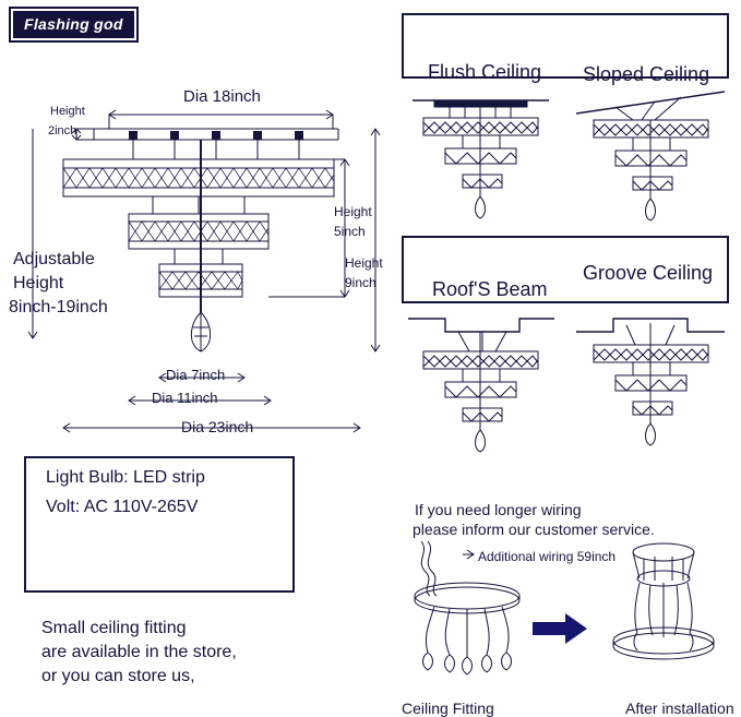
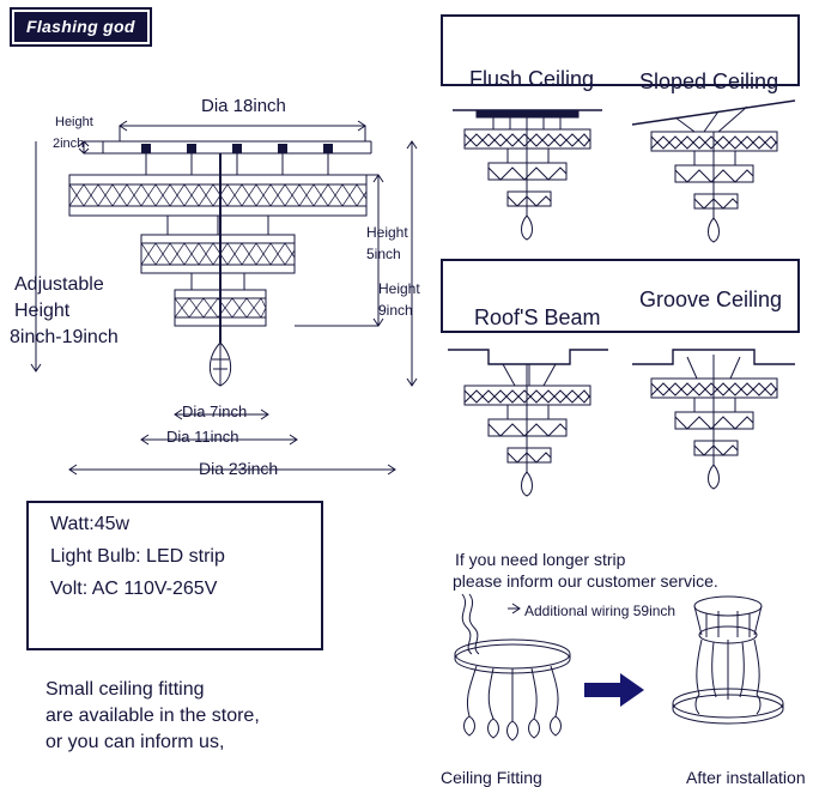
  Flashing god
  Dia 18inch
  Height
  2inch
  Height
  5inch
  Height
  9inch
  Adjustable
  Height
  8inch-19inch
  Dia 7inch
  Dia 11inch
  Dia 23inch
+ Watt:45w
  Light Bulb: LED strip
  Volt: AC 110V-265V
  Small ceiling fitting
  are available in the store,
- or you can store us,
+ or you can inform us,
  Flush Ceiling
  Sloped Ceiling
  Roof'S Beam
  Groove Ceiling
- If you need longer wiring
+ If you need longer strip
  please inform our customer service.
  Additional wiring 59inch
  Ceiling Fitting
  After installation
